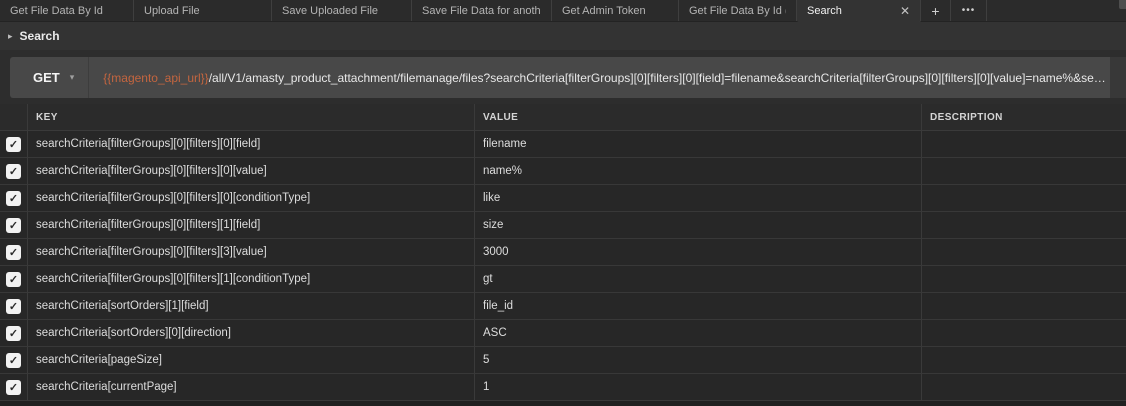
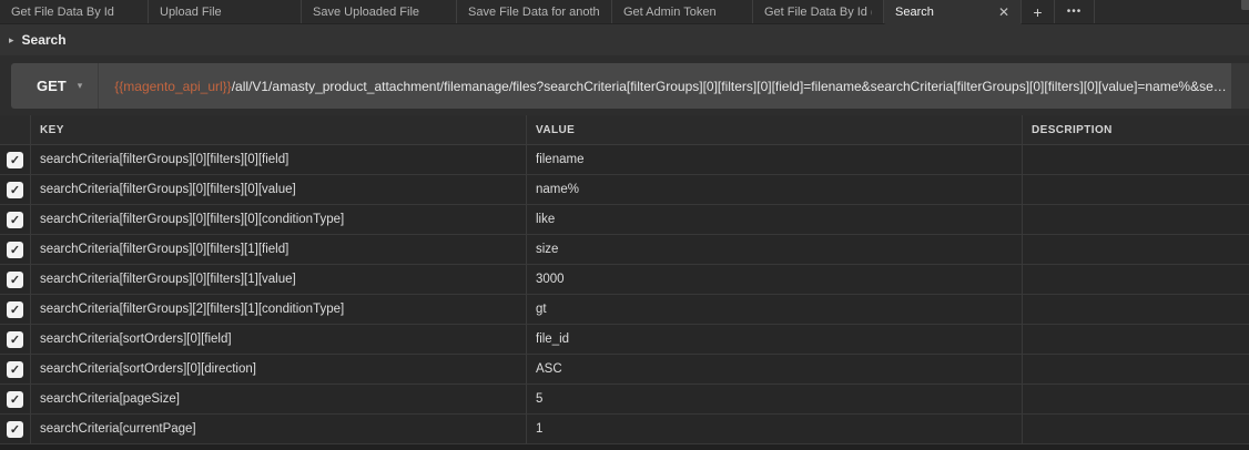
  Get File Data By Id
  Upload File
  Save Uploaded File
  Save File Data for anoth
  Get Admin Token
  Search
  ✕
  +
  •••
  ▸
  Search
  GET
  ▾
  {{magento_api_url}}/all/V1/amasty_product_attachment/filemanage/files?searchCriteria[filterGroups][0][filters][0][field]=filename&searchCriteria[filterGroups][0][filters][0][value]=name%&searc
  KEY
  VALUE
  DESCRIPTION
  ✓
  searchCriteria[filterGroups][0][filters][0][field]
  filename
  ✓
  searchCriteria[filterGroups][0][filters][0][value]
  name%
  ✓
  searchCriteria[filterGroups][0][filters][0][conditionType]
  like
  ✓
  searchCriteria[filterGroups][0][filters][1][field]
  size
  ✓
- searchCriteria[filterGroups][0][filters][3][value]
+ searchCriteria[filterGroups][0][filters][1][value]
  3000
  ✓
- searchCriteria[filterGroups][0][filters][1][conditionType]
+ searchCriteria[filterGroups][2][filters][1][conditionType]
  gt
  ✓
- searchCriteria[sortOrders][1][field]
+ searchCriteria[sortOrders][0][field]
  file_id
  ✓
  searchCriteria[sortOrders][0][direction]
  ASC
  ✓
  searchCriteria[pageSize]
  5
  ✓
  searchCriteria[currentPage]
  1
